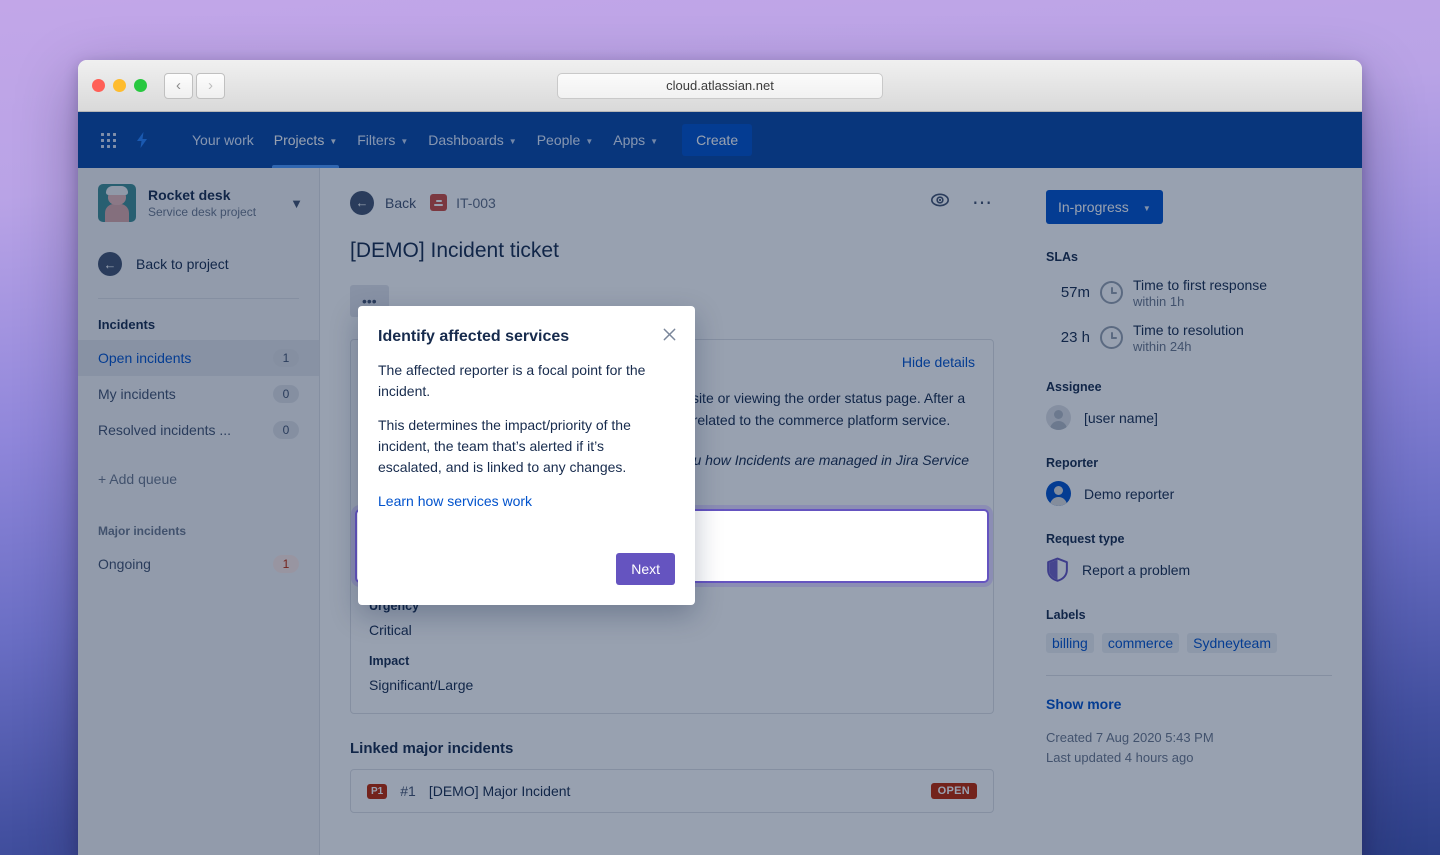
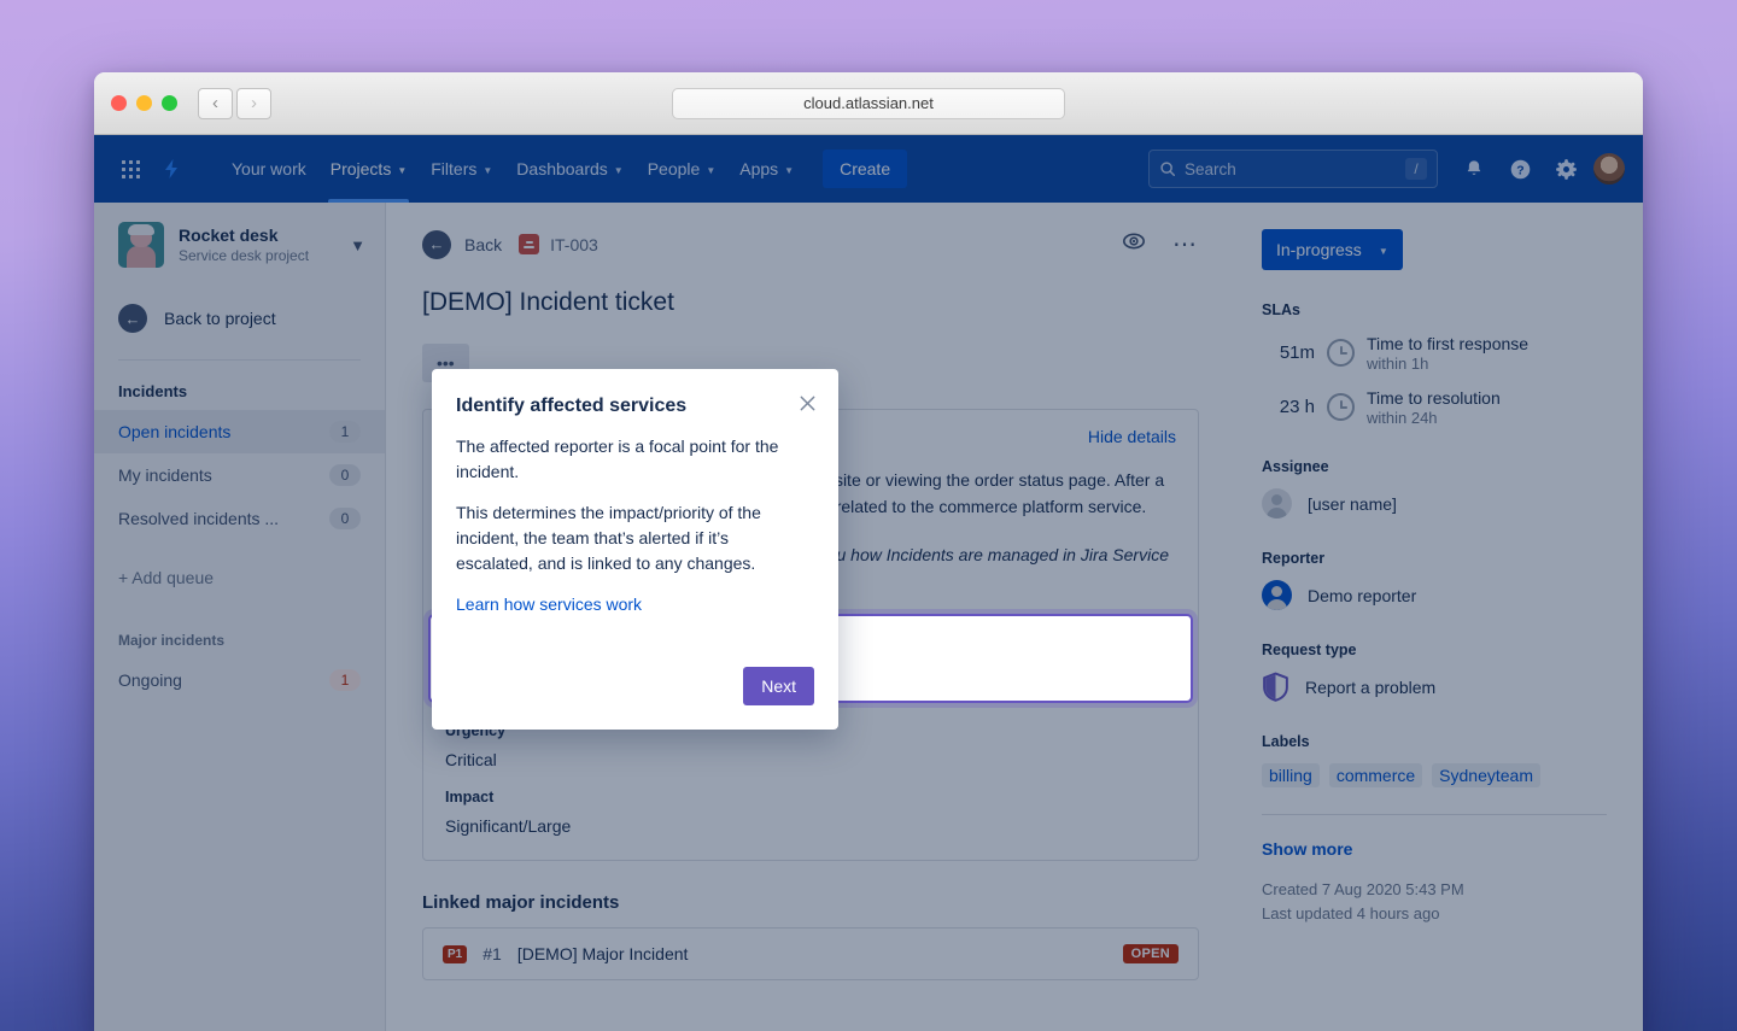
  ‹
  ›
  cloud.atlassian.net
  Your work
  Projects
  ▼
  Filters
  ▼
  Dashboards
  ▼
  People
  ▼
  Apps
  ▼
  Create
+ Search
+ /
+ ?
  Rocket desk
  Service desk project
  ▼
  ←
  Back to project
  Incidents
  Open incidents
  1
  My incidents
  0
  Resolved incidents ...
  0
  + Add queue
  Major incidents
  Ongoing
  1
  ←
  Back
  IT-003
  ⋯
  [DEMO] Incident ticket
  •••
  Hide details
  Urgency
  Critical
  Impact
  Significant/Large
  Linked major incidents
  P1
  #1
  [DEMO] Major Incident
  OPEN
  In-progress
  ▼
  SLAs
- 57m
+ 51m
  Time to first response
  within 1h
  23 h
  Time to resolution
  within 24h
  Assignee
  [user name]
  Reporter
  Demo reporter
  Request type
  Report a problem
  Labels
  billing
  commerce
  Sydneyteam
  Show more
  Created 7 Aug 2020 5:43 PM
  Last updated 4 hours ago
  Identify affected services
  The affected reporter is a focal point for the incident.
  This determines the impact/priority of the incident, the team that’s alerted if it’s escalated, and is linked to any changes.
  Learn how services work
  Next
